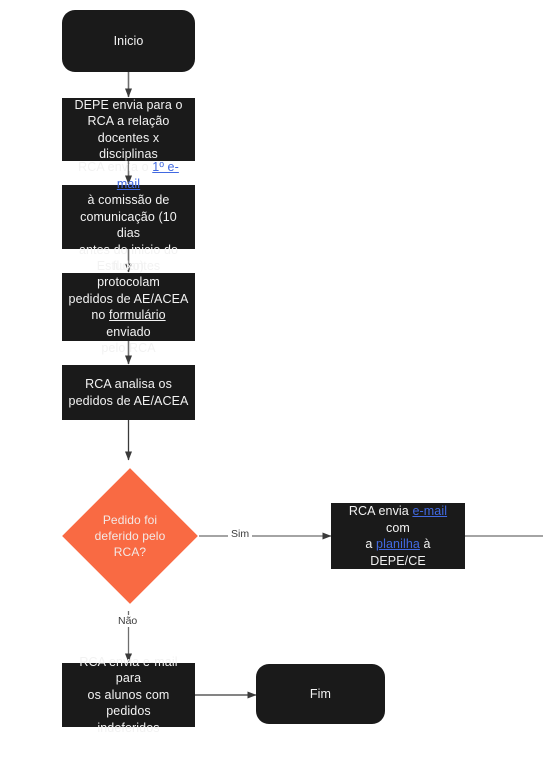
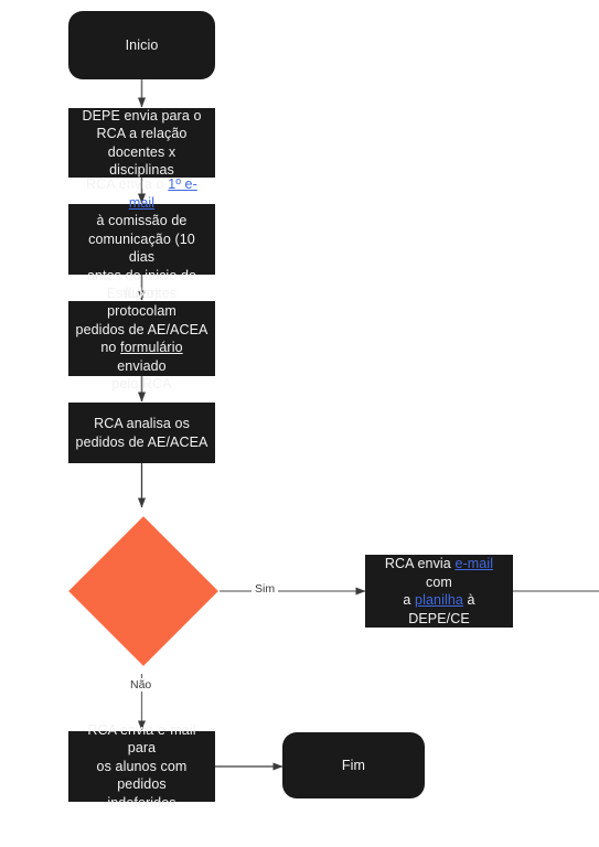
  Inicio
  DEPE envia para o
  RCA a relação
  docentes x disciplinas
  RCA envia o 1º e-mail à comissão de
  comunicação (10 dias
  antes do inicio do fluxo)
  Estudantes protocolam pedidos de AE/ACEA no formulário enviado pelo RCA
  RCA analisa os
  pedidos de AE/ACEA
- Pedido foi
- deferido pelo
- RCA?
  Sim
  Não
  RCA envia e-mail com a planilha à DEPE/CE
  RCA envia e-mail para
  os alunos com pedidos
  indeferidos
  Fim
